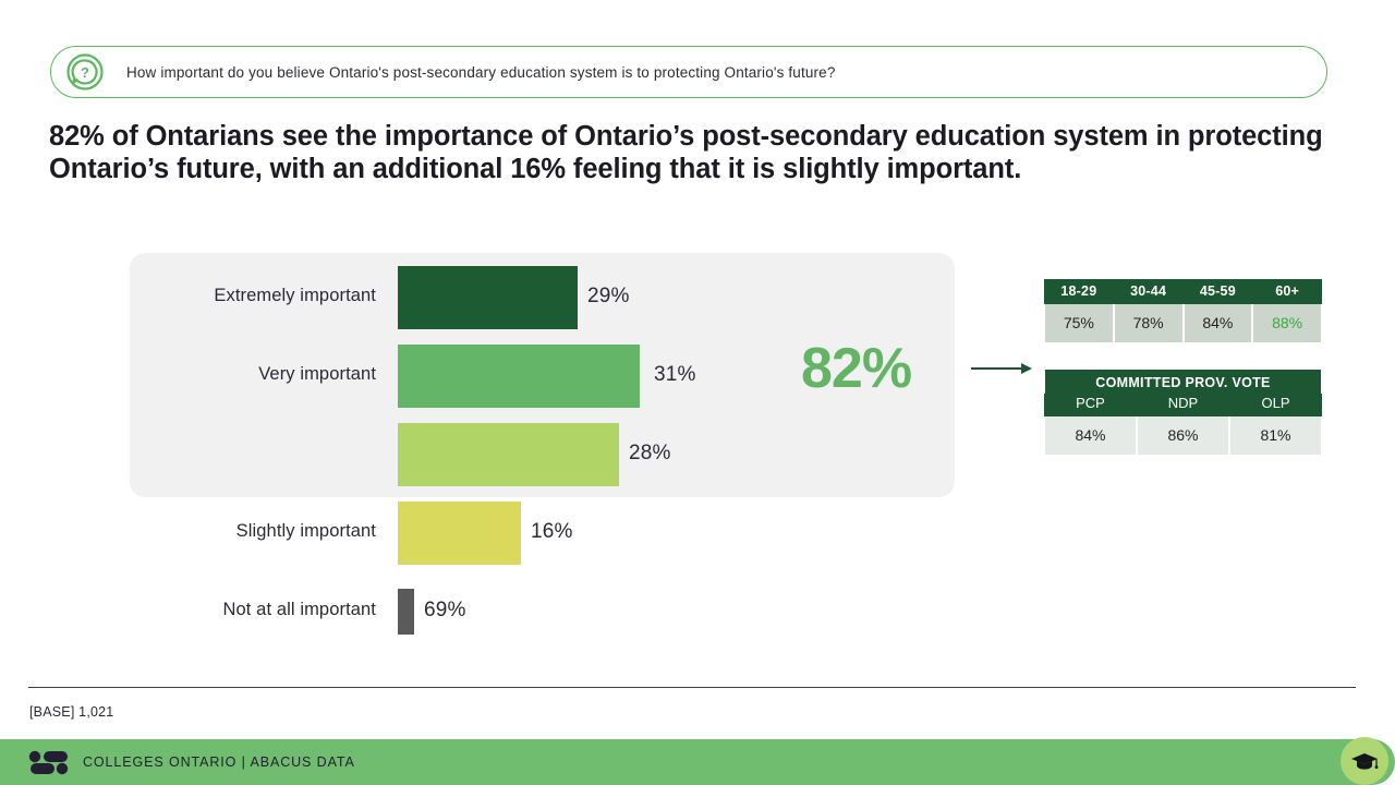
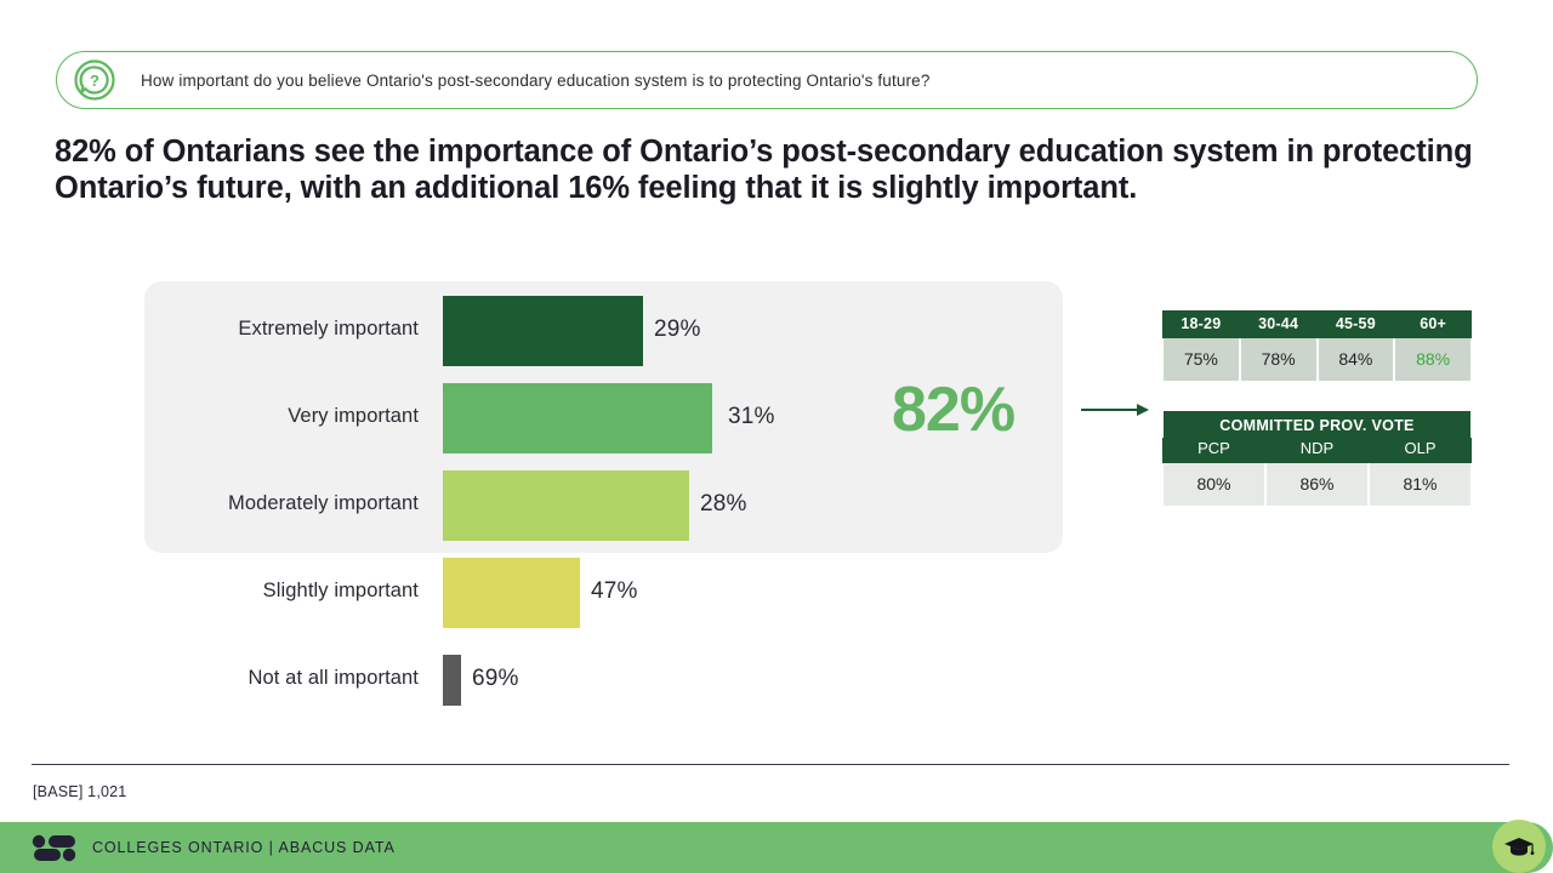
  ?
  How important do you believe Ontario's post-secondary education system is to protecting Ontario's future?
  82% of Ontarians see the importance of Ontario’s post-secondary education system in protecting Ontario’s future, with an additional 16% feeling that it is slightly important.
  Extremely important
  29%
  Very important
  31%
+ Moderately important
  28%
  Slightly important
- 16%
+ 47%
  Not at all important
  69%
  82%
  18-29	30-44	45-59	60+
  75%	78%	84%	88%
  COMMITTED PROV. VOTE
  PCP	NDP	OLP
- 84%	86%	81%
+ 80%	86%	81%
  [BASE] 1,021
  COLLEGES ONTARIO | ABACUS DATA
